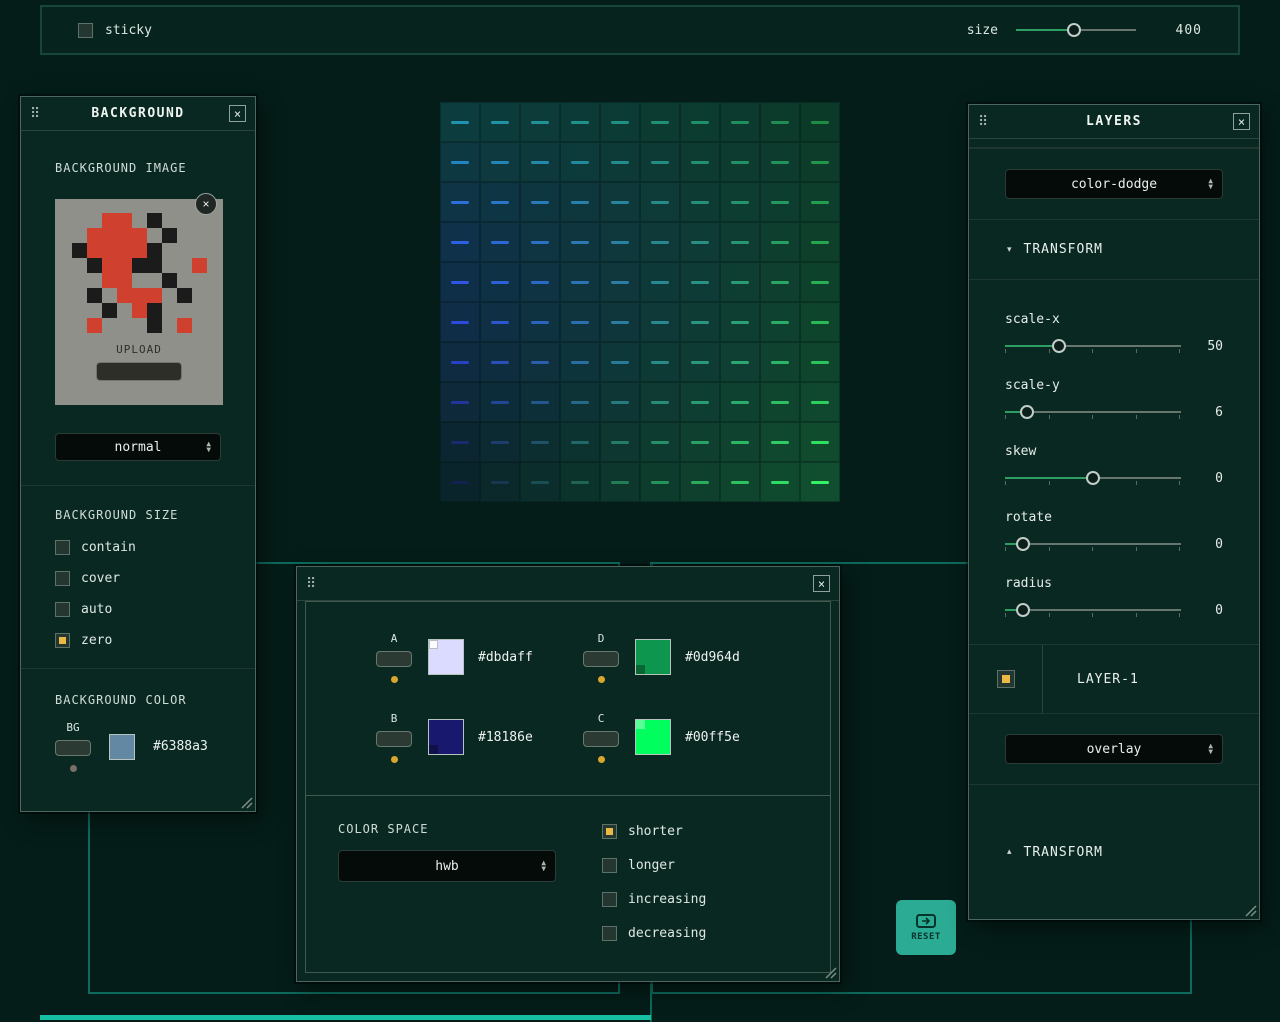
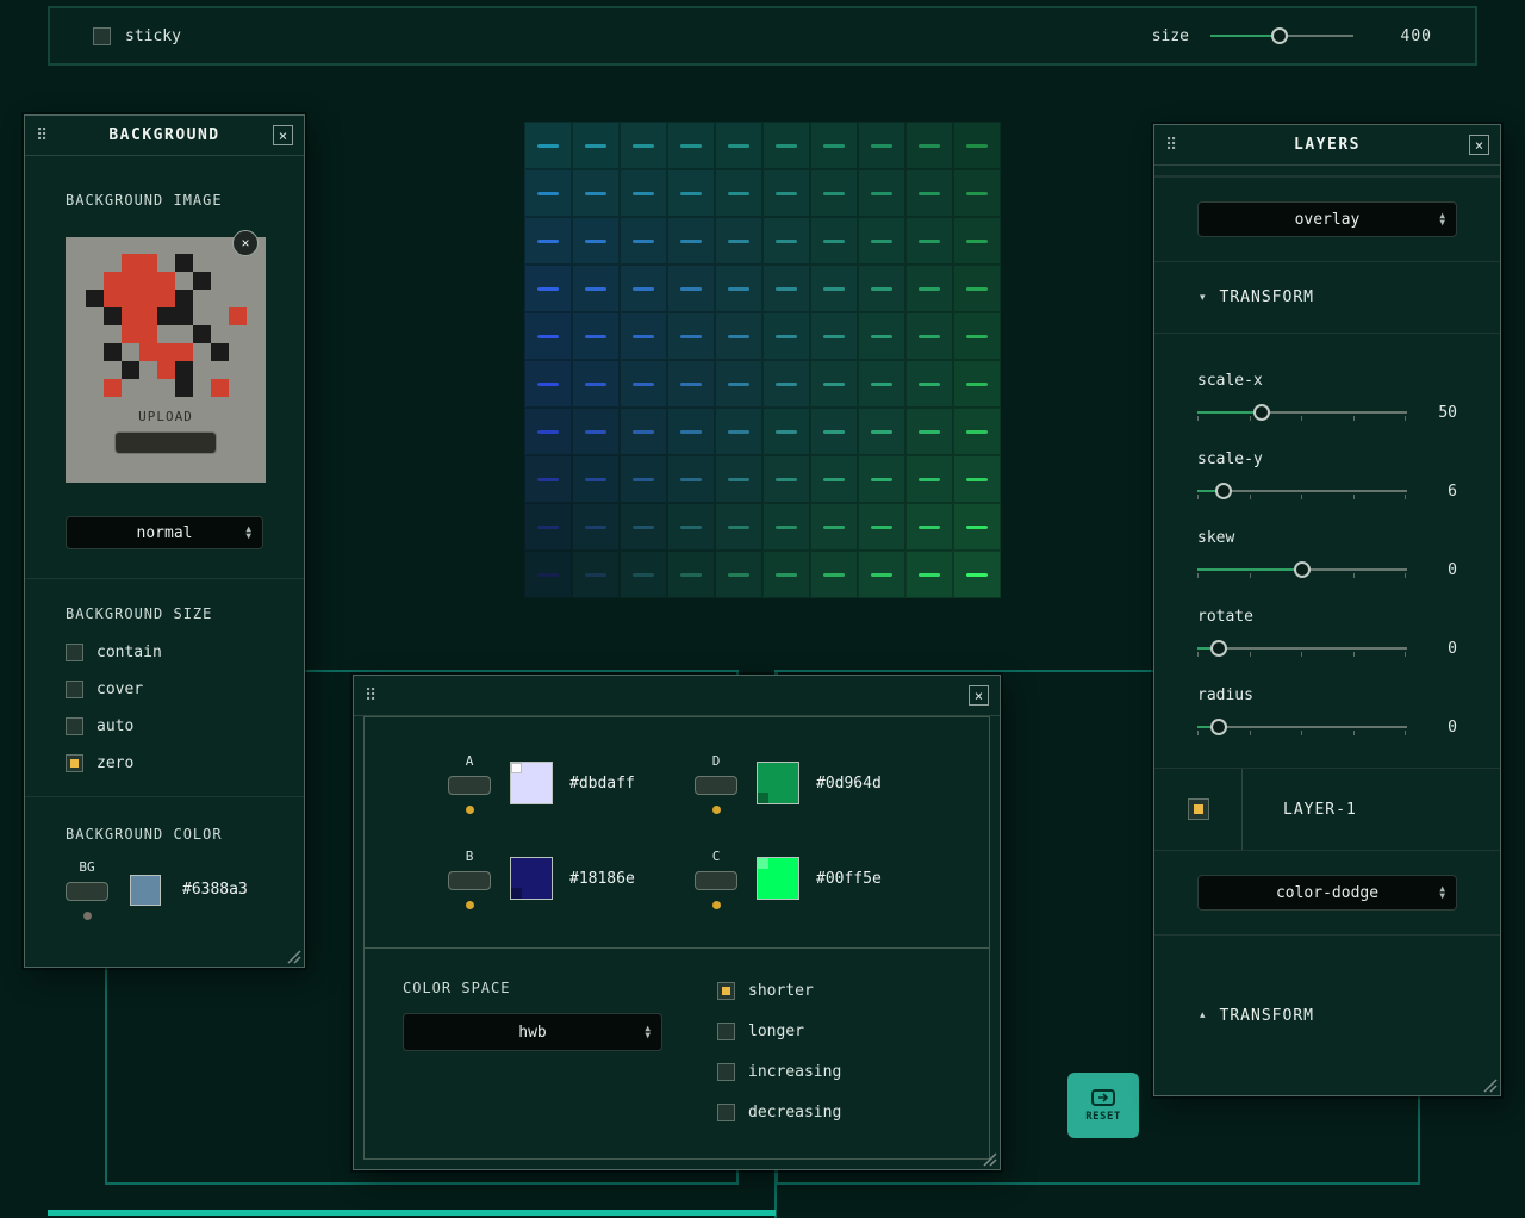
  sticky
  size
  400
  ⠿
  BACKGROUND
  ×
  BACKGROUND IMAGE
  ×
  UPLOAD
  normal
  BACKGROUND SIZE
  contain
  cover
  auto
  zero
  BACKGROUND COLOR
  BG
  #6388a3
  ⠿
  ×
  A
  #dbdaff
  D
  #0d964d
  B
  #18186e
  C
  #00ff5e
  COLOR SPACE
  hwb
  shorter
  longer
  increasing
  decreasing
  ⠿
  LAYERS
  ×
- color-dodge
+ overlay
  ▾
  TRANSFORM
  scale-x
  50
  scale-y
  6
  skew
  0
  rotate
  0
  radius
  0
  LAYER-1
- overlay
+ color-dodge
  ▴
  TRANSFORM
  RESET
